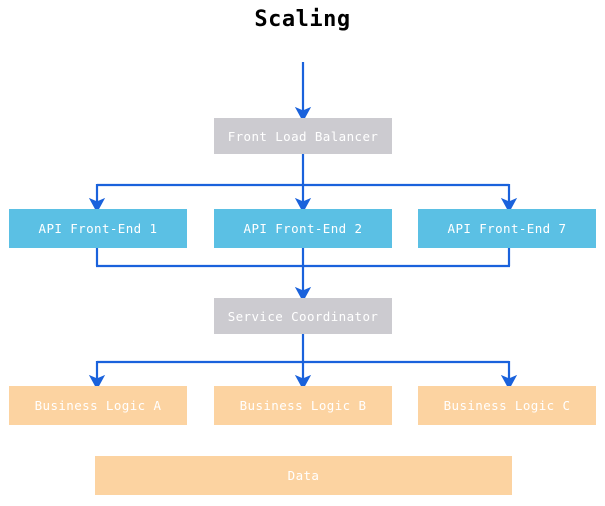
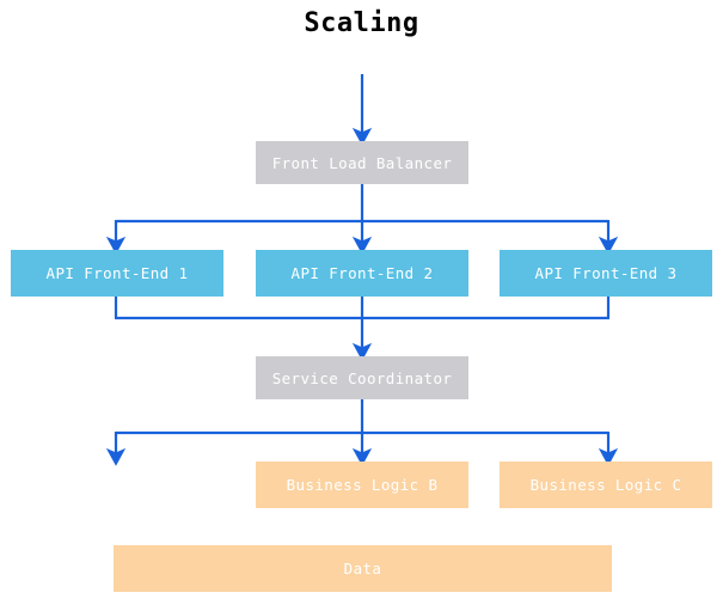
  Scaling
  Front Load Balancer
  API Front-End 1
  API Front-End 2
- API Front-End 7
+ API Front-End 3
  Service Coordinator
- Business Logic A
  Business Logic B
  Business Logic C
  Data
